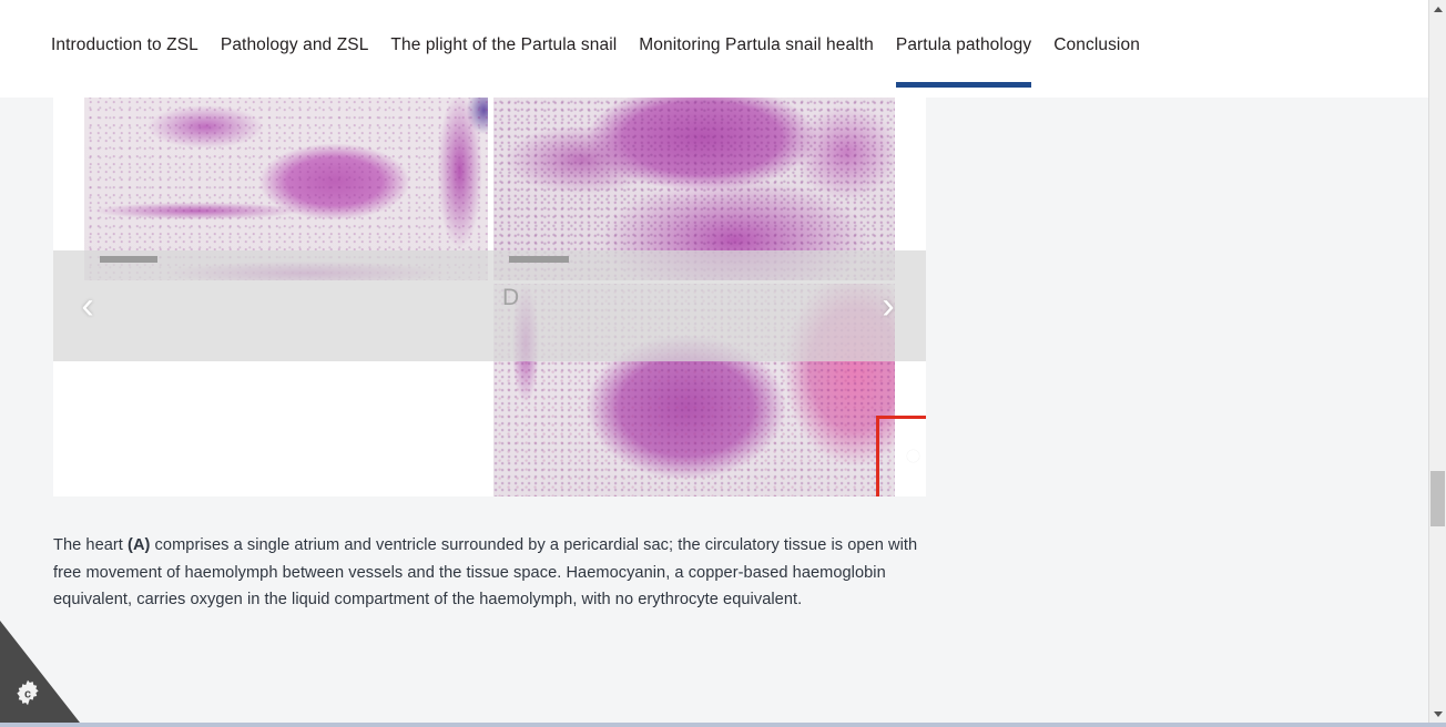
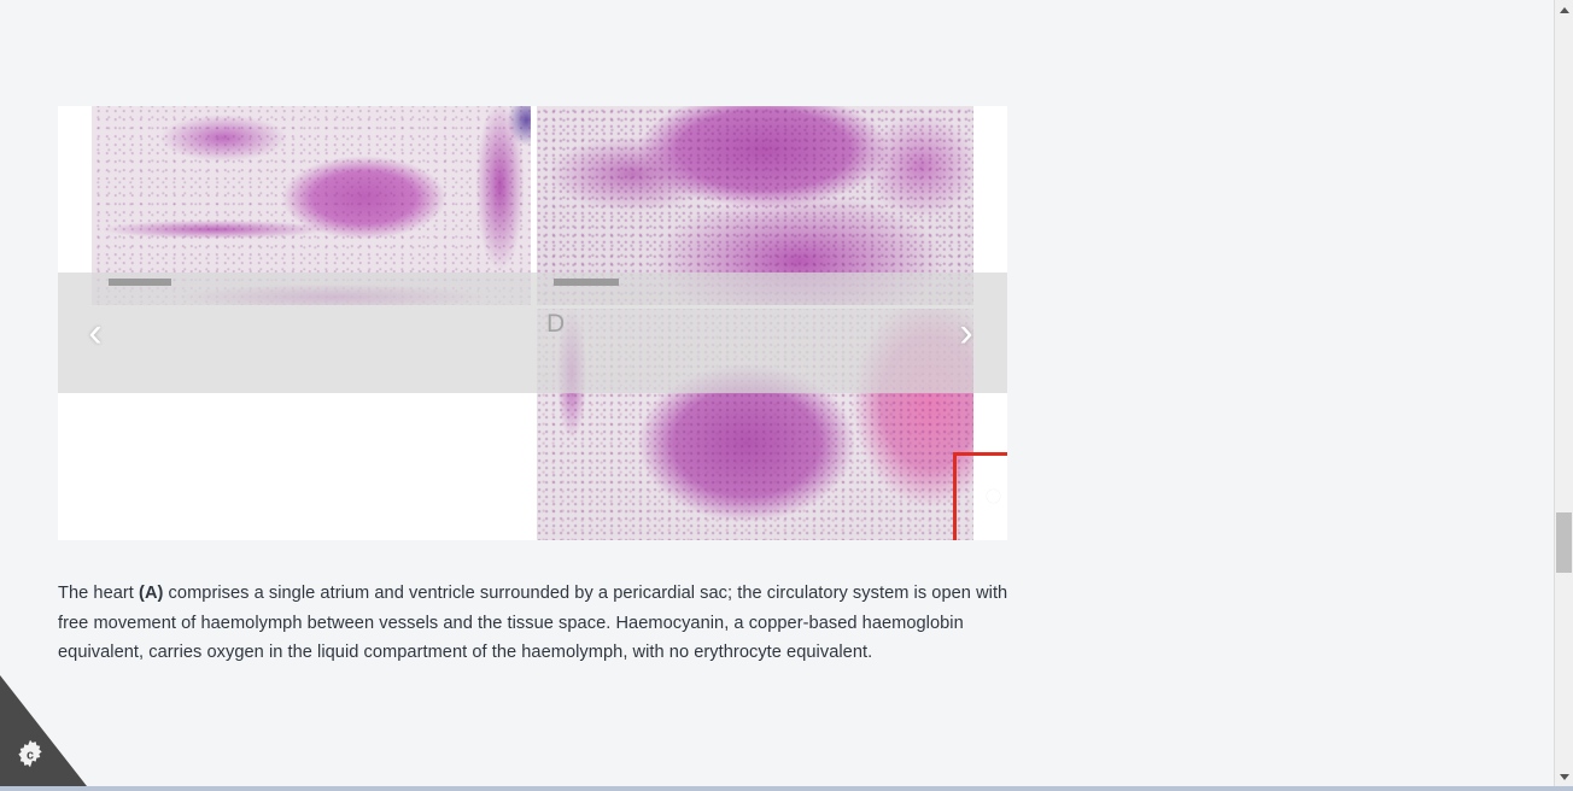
- Introduction to ZSL
- Pathology and ZSL
- The plight of the Partula snail
- Monitoring Partula snail health
- Partula pathology
- Conclusion
  D
  ‹
  ›
- The heart (A) comprises a single atrium and ventricle surrounded by a pericardial sac; the circulatory tissue is open with free movement of haemolymph between vessels and the tissue space. Haemocyanin, a copper-based haemoglobin equivalent, carries oxygen in the liquid compartment of the haemolymph, with no erythrocyte equivalent.
+ The heart (A) comprises a single atrium and ventricle surrounded by a pericardial sac; the circulatory system is open with free movement of haemolymph between vessels and the tissue space. Haemocyanin, a copper-based haemoglobin equivalent, carries oxygen in the liquid compartment of the haemolymph, with no erythrocyte equivalent.
  c
